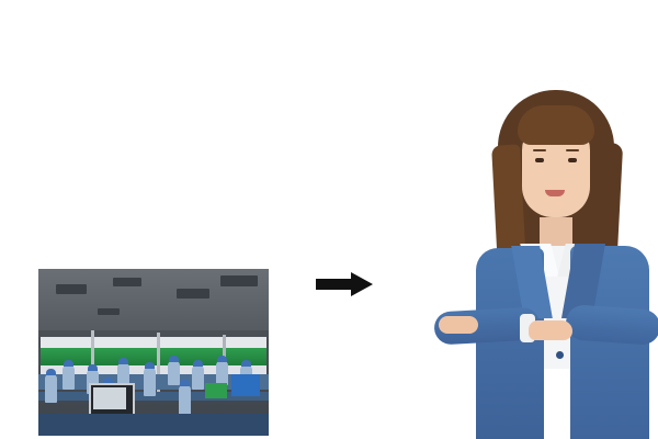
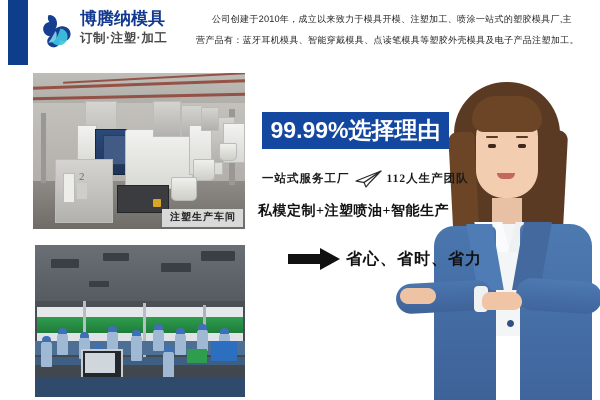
+ 博腾纳模具 订制·注塑·加工
+ 公司创建于2010年，成立以来致力于模具开模、注塑加工、喷涂一站式的塑胶模具厂,主
+ 营产品有：蓝牙耳机模具、智能穿戴模具、点读笔模具等塑胶外壳模具及电子产品注塑加工。
+ 2
+ 注塑生产车间
+ 99.99%选择理由
+ 一站式服务工厂
+ 112人生产团队
+ 私模定制+注塑喷油+智能生产
+ 省心、省时、省力
